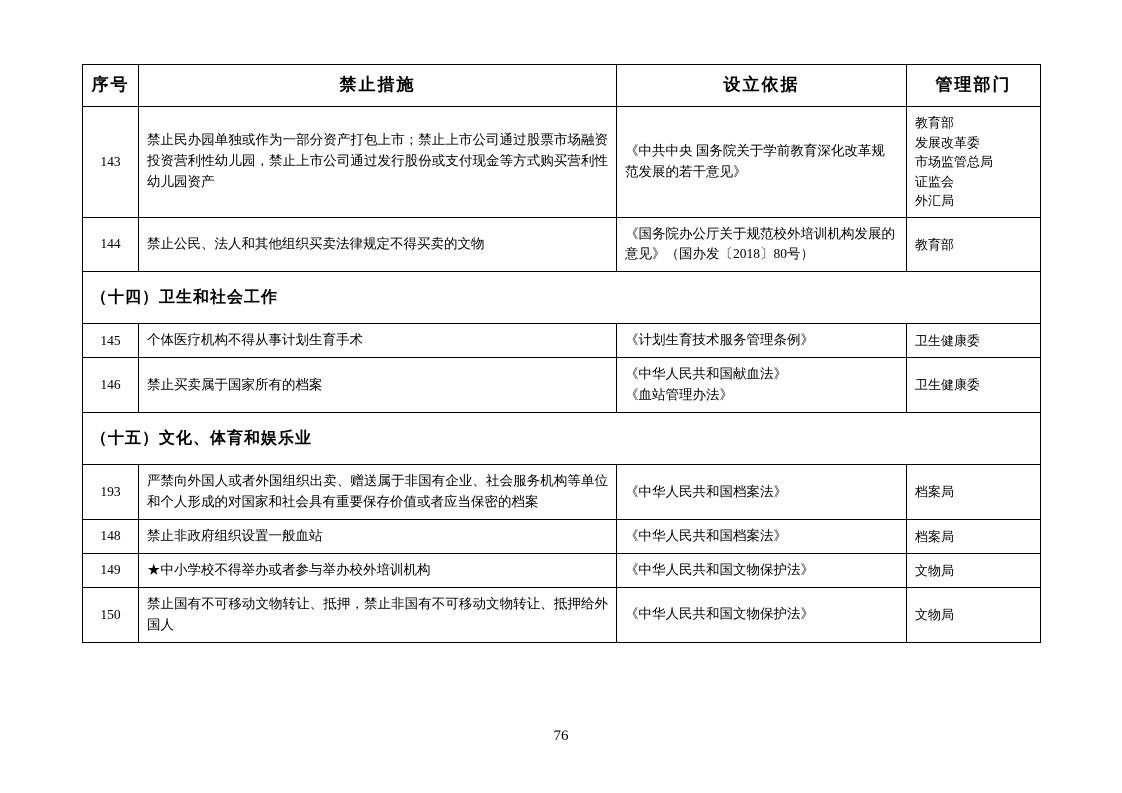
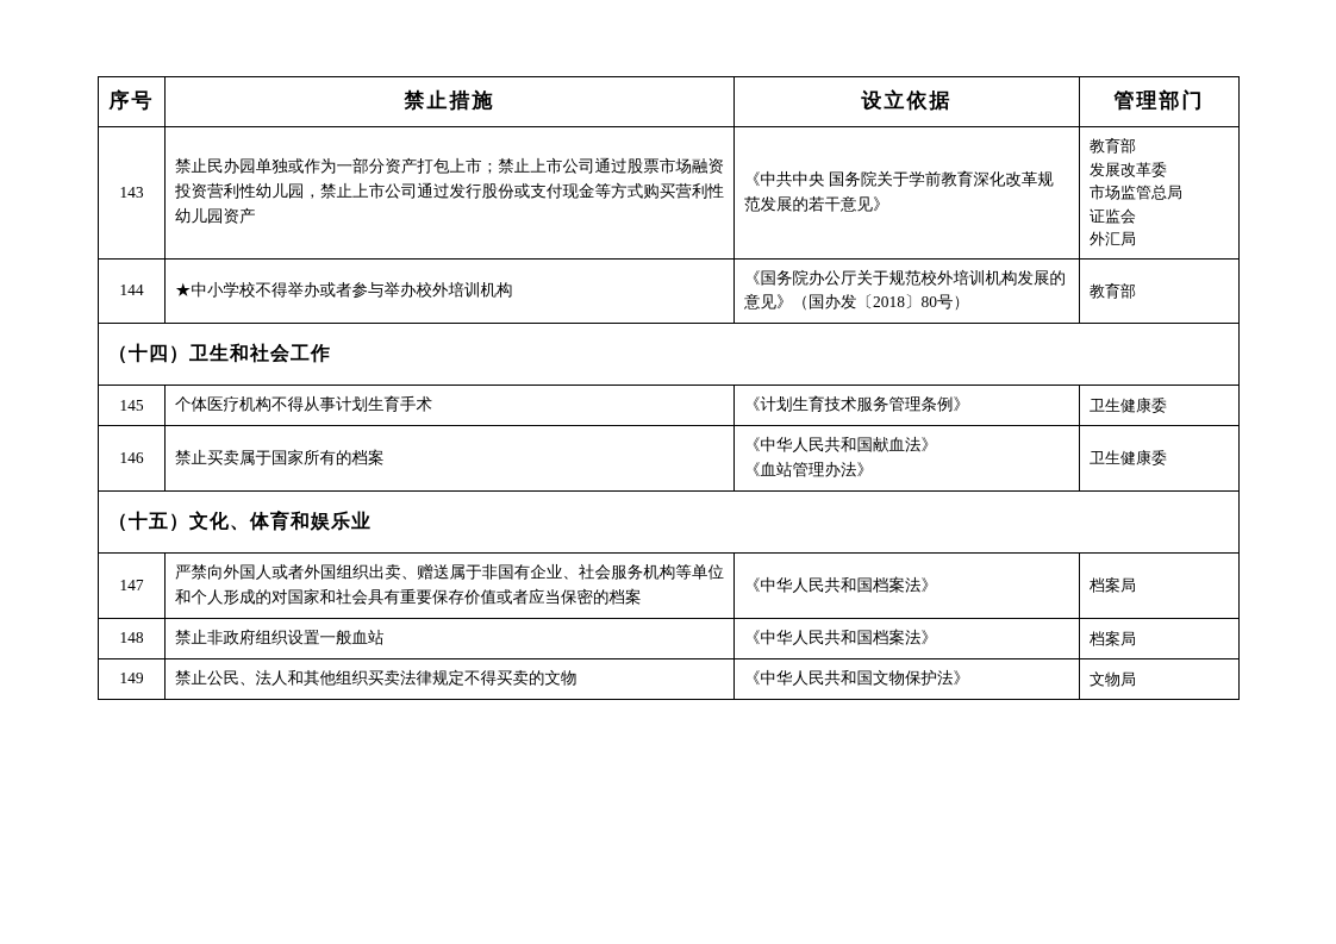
  序号	禁止措施	设立依据	管理部门
  143	禁止民办园单独或作为一部分资产打包上市；禁止上市公司通过股票市场融资投资营利性幼儿园，禁止上市公司通过发行股份或支付现金等方式购买营利性幼儿园资产	《中共中央 国务院关于学前教育深化改革规范发展的若干意见》	教育部发展改革委市场监管总局证监会外汇局
- 144	禁止公民、法人和其他组织买卖法律规定不得买卖的文物	《国务院办公厅关于规范校外培训机构发展的意见》（国办发〔2018〕80号）	教育部
+ 144	★中小学校不得举办或者参与举办校外培训机构	《国务院办公厅关于规范校外培训机构发展的意见》（国办发〔2018〕80号）	教育部
  （十四）卫生和社会工作
  145	个体医疗机构不得从事计划生育手术	《计划生育技术服务管理条例》	卫生健康委
  146	禁止买卖属于国家所有的档案	《中华人民共和国献血法》《血站管理办法》	卫生健康委
  （十五）文化、体育和娱乐业
- 193	严禁向外国人或者外国组织出卖、赠送属于非国有企业、社会服务机构等单位和个人形成的对国家和社会具有重要保存价值或者应当保密的档案	《中华人民共和国档案法》	档案局
+ 147	严禁向外国人或者外国组织出卖、赠送属于非国有企业、社会服务机构等单位和个人形成的对国家和社会具有重要保存价值或者应当保密的档案	《中华人民共和国档案法》	档案局
  148	禁止非政府组织设置一般血站	《中华人民共和国档案法》	档案局
- 149	★中小学校不得举办或者参与举办校外培训机构	《中华人民共和国文物保护法》	文物局
+ 149	禁止公民、法人和其他组织买卖法律规定不得买卖的文物	《中华人民共和国文物保护法》	文物局
- 150	禁止国有不可移动文物转让、抵押，禁止非国有不可移动文物转让、抵押给外国人	《中华人民共和国文物保护法》	文物局
- 76
